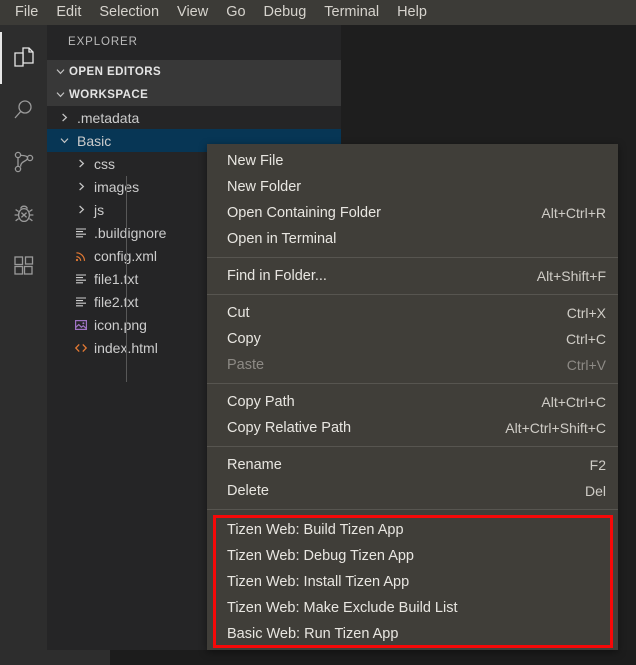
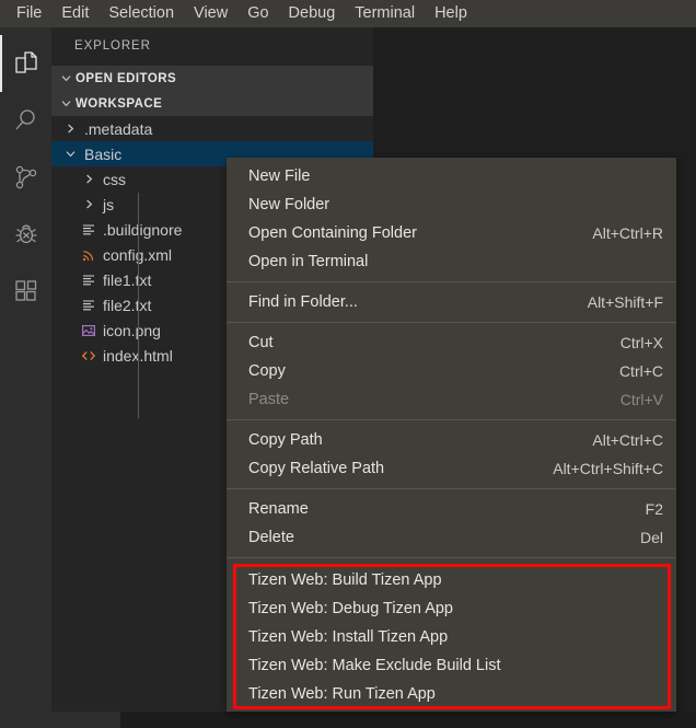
  File
  Edit
  Selection
  View
  Go
  Debug
  Terminal
  Help
  EXPLORER
  OPEN EDITORS
  WORKSPACE
  .metadata
  Basic
  css
- images
  js
  .buildignore
  config.xml
  file1.xt
  file2.xt
  icon.png
  index.html
  New File
  New Folder
  Open Containing Folder
  Alt+Ctrl+R
  Open in Terminal
  Find in Folder...
  Alt+Shift+F
  Cut
  Ctrl+X
  Copy
  Ctrl+C
  Paste
  Ctrl+V
  Copy Path
  Alt+Ctrl+C
  Copy Relative Path
  Alt+Ctrl+Shift+C
  Rename
  F2
  Delete
  Del
  Tizen Web: Build Tizen App
  Tizen Web: Debug Tizen App
  Tizen Web: Install Tizen App
  Tizen Web: Make Exclude Build List
- Basic Web: Run Tizen App
+ Tizen Web: Run Tizen App
